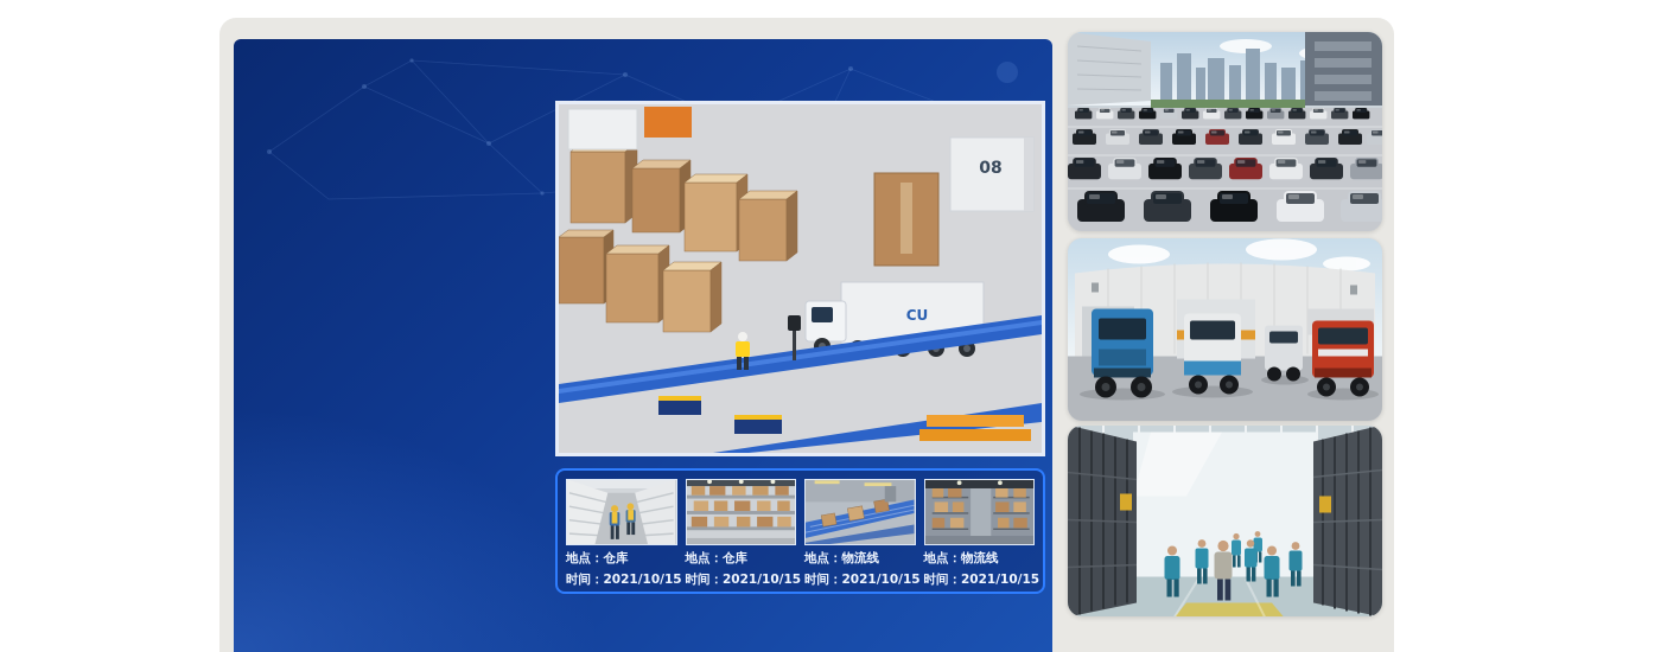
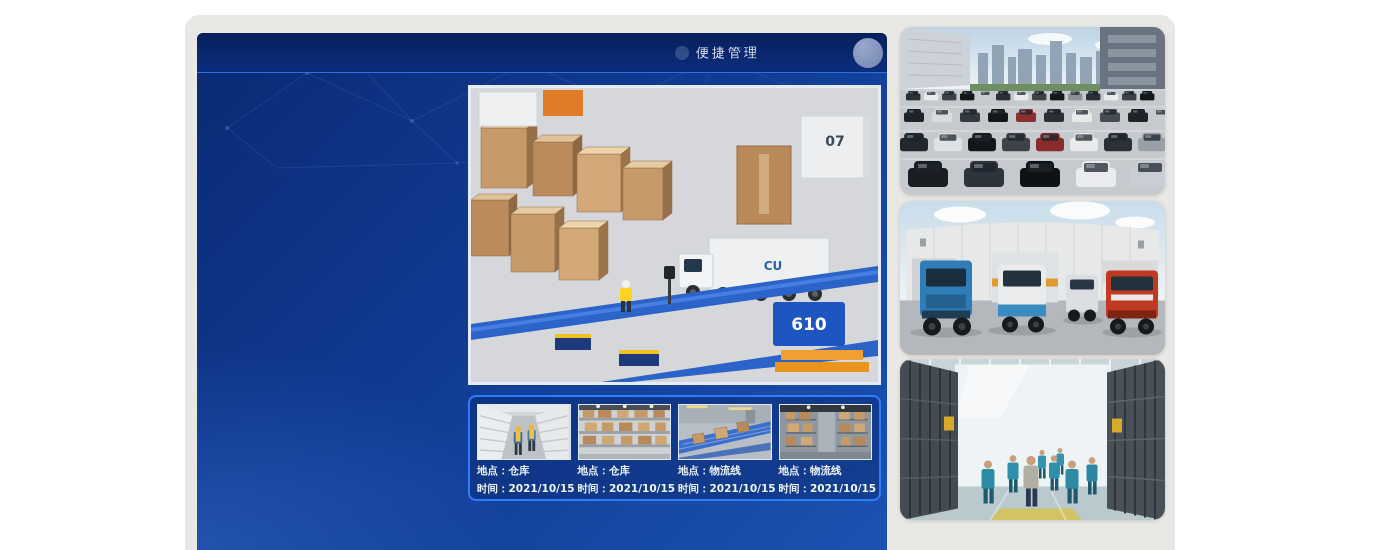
+ 便捷管理
- 08
+ 07
  CU
+ 610
  2021/10/15
  地点：仓库
  时间：2021/10/15
  地点：物流线
  时间：2021/10/15
  地点：物流线
  时间：2021/10/15
